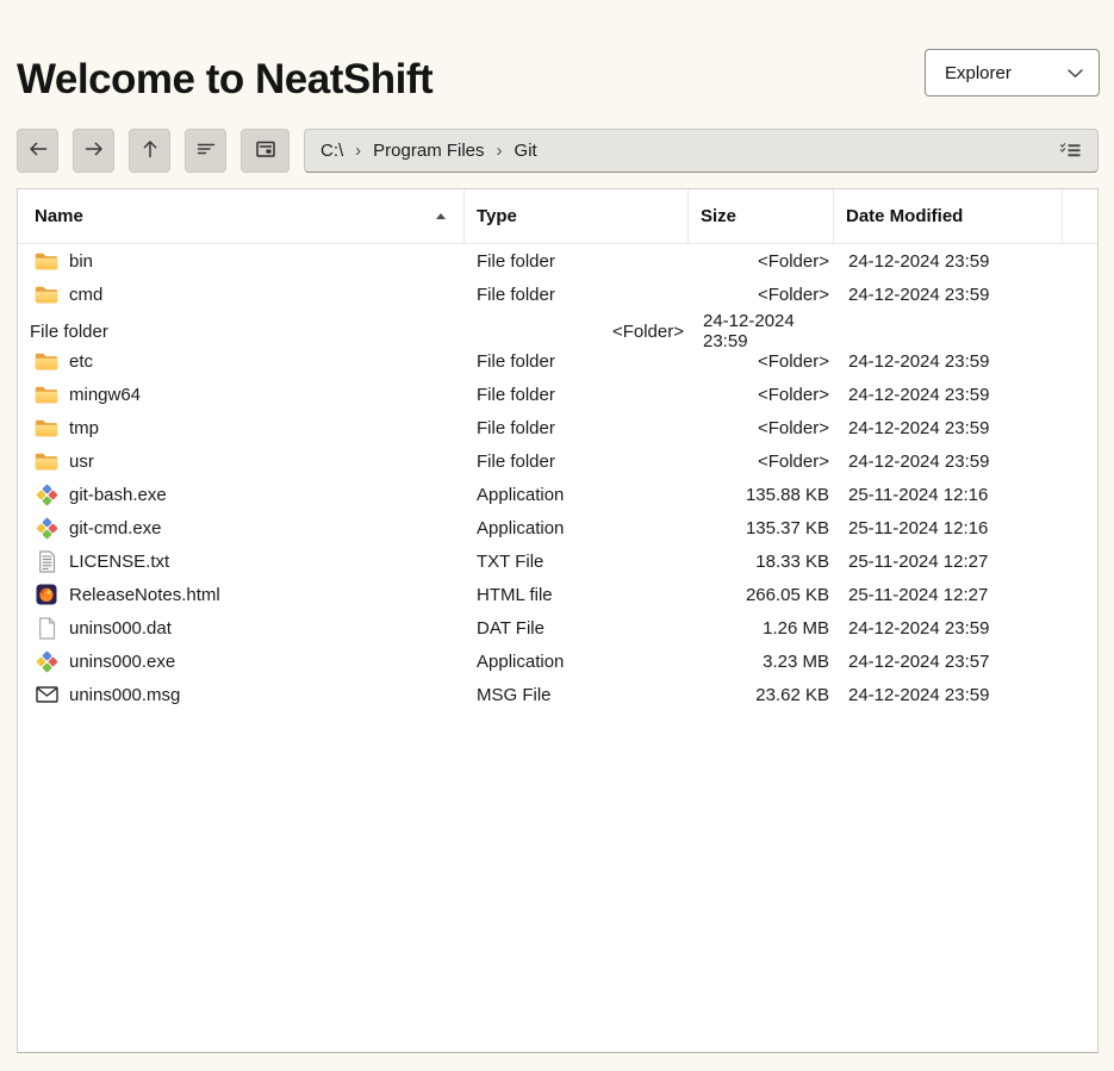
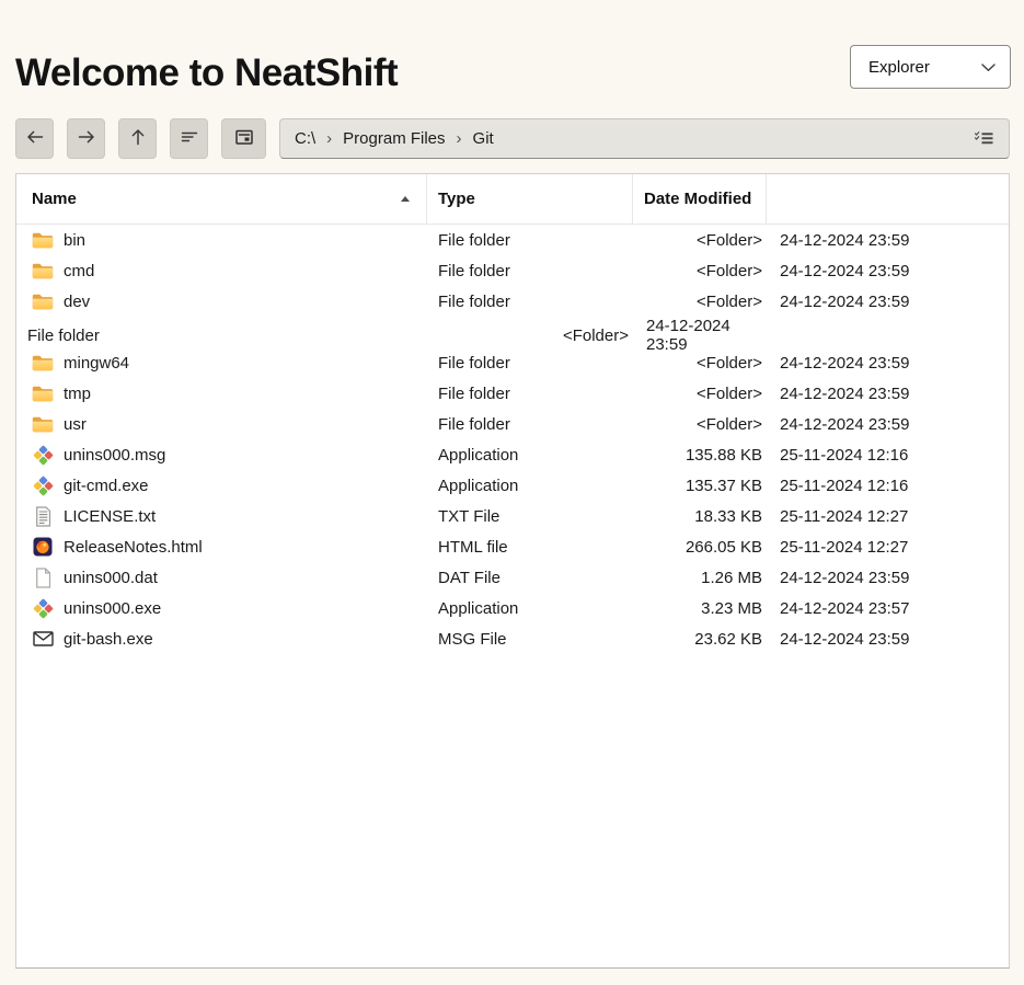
  Welcome to NeatShift
  Explorer
  C:\
  ›
  Program Files
  ›
  Git
  Name
  Type
- Size
  Date Modified
  bin
  File folder
  <Folder>
  24-12-2024 23:59
  cmd
  File folder
  <Folder>
  24-12-2024 23:59
+ dev
  File folder
  <Folder>
  24-12-2024 23:59
- etc
  File folder
  <Folder>
  24-12-2024 23:59
  mingw64
  File folder
  <Folder>
  24-12-2024 23:59
  tmp
  File folder
  <Folder>
  24-12-2024 23:59
  usr
  File folder
  <Folder>
  24-12-2024 23:59
- git-bash.exe
+ unins000.msg
  Application
  135.88 KB
  25-11-2024 12:16
  git-cmd.exe
  Application
  135.37 KB
  25-11-2024 12:16
  LICENSE.txt
  TXT File
  18.33 KB
  25-11-2024 12:27
  ReleaseNotes.html
  HTML file
  266.05 KB
  25-11-2024 12:27
  unins000.dat
  DAT File
  1.26 MB
  24-12-2024 23:59
  unins000.exe
  Application
  3.23 MB
  24-12-2024 23:57
- unins000.msg
+ git-bash.exe
  MSG File
  23.62 KB
  24-12-2024 23:59
